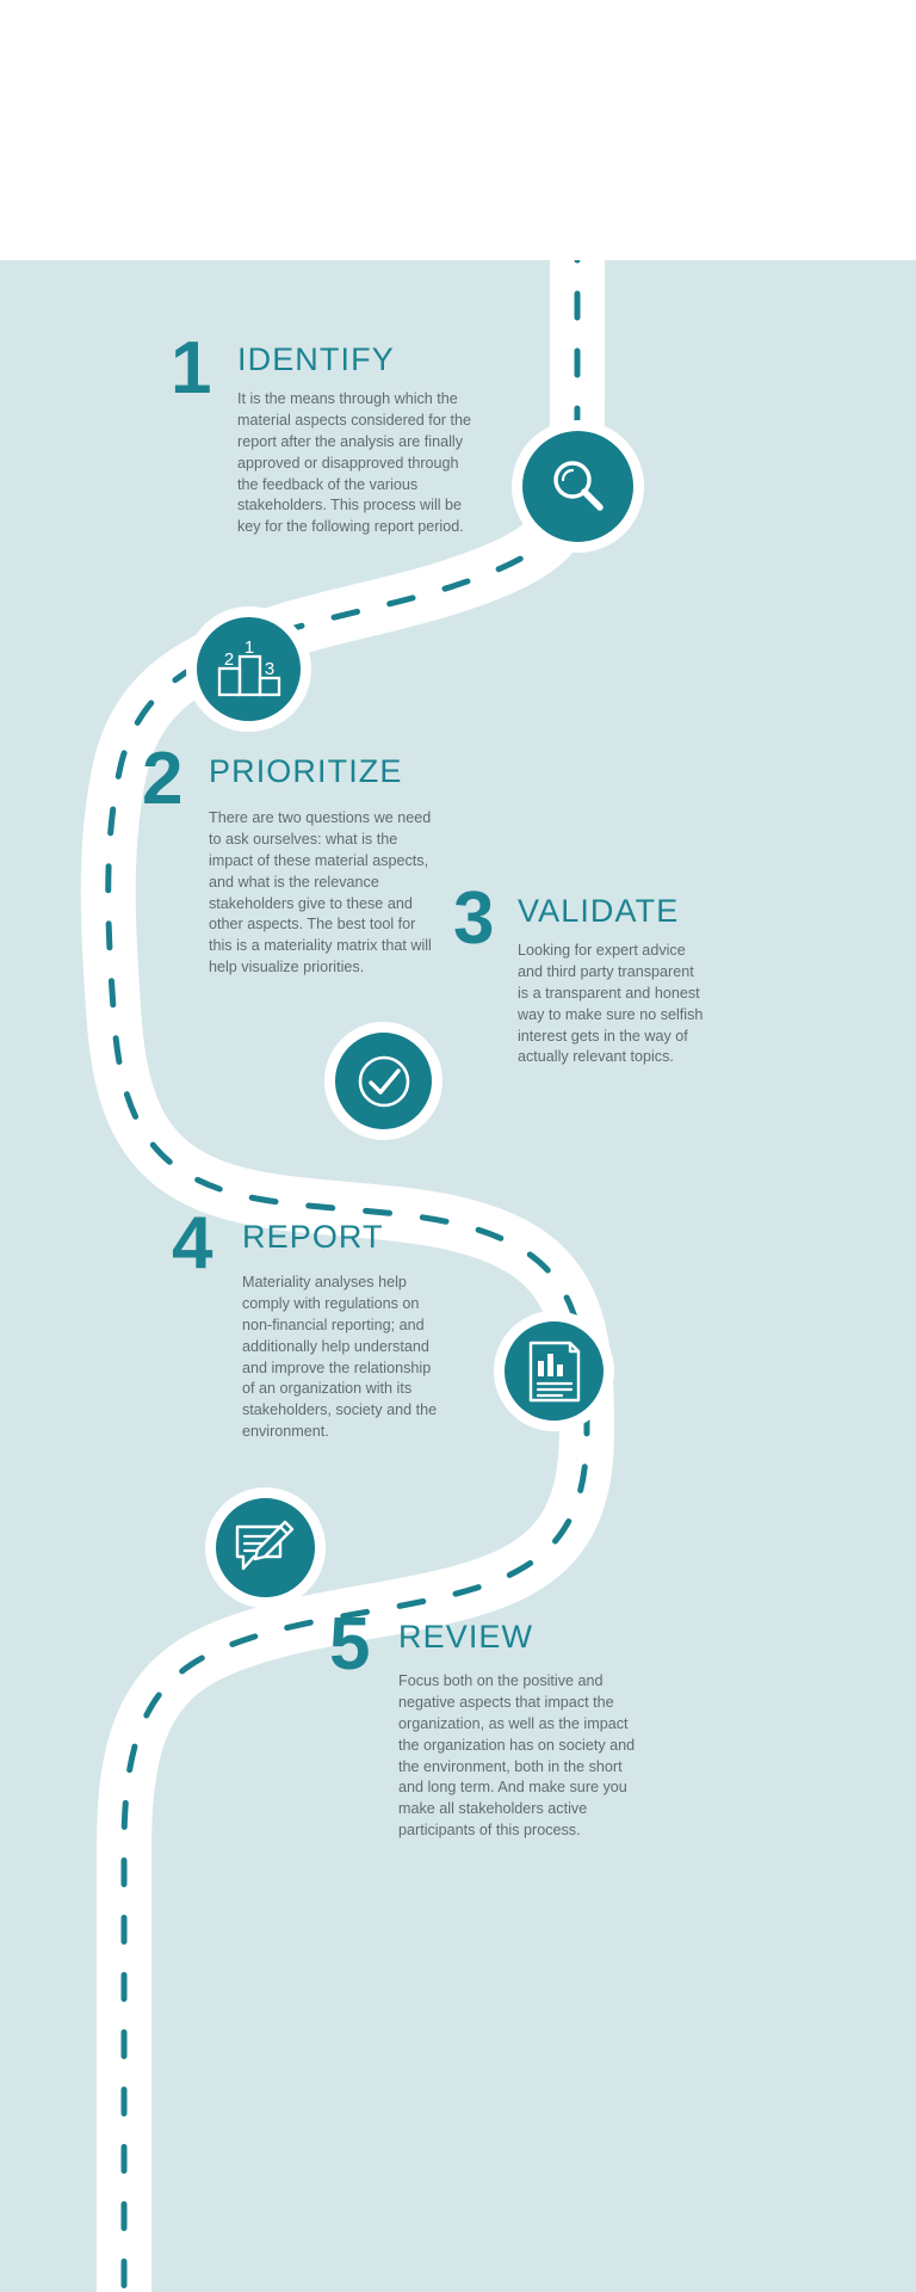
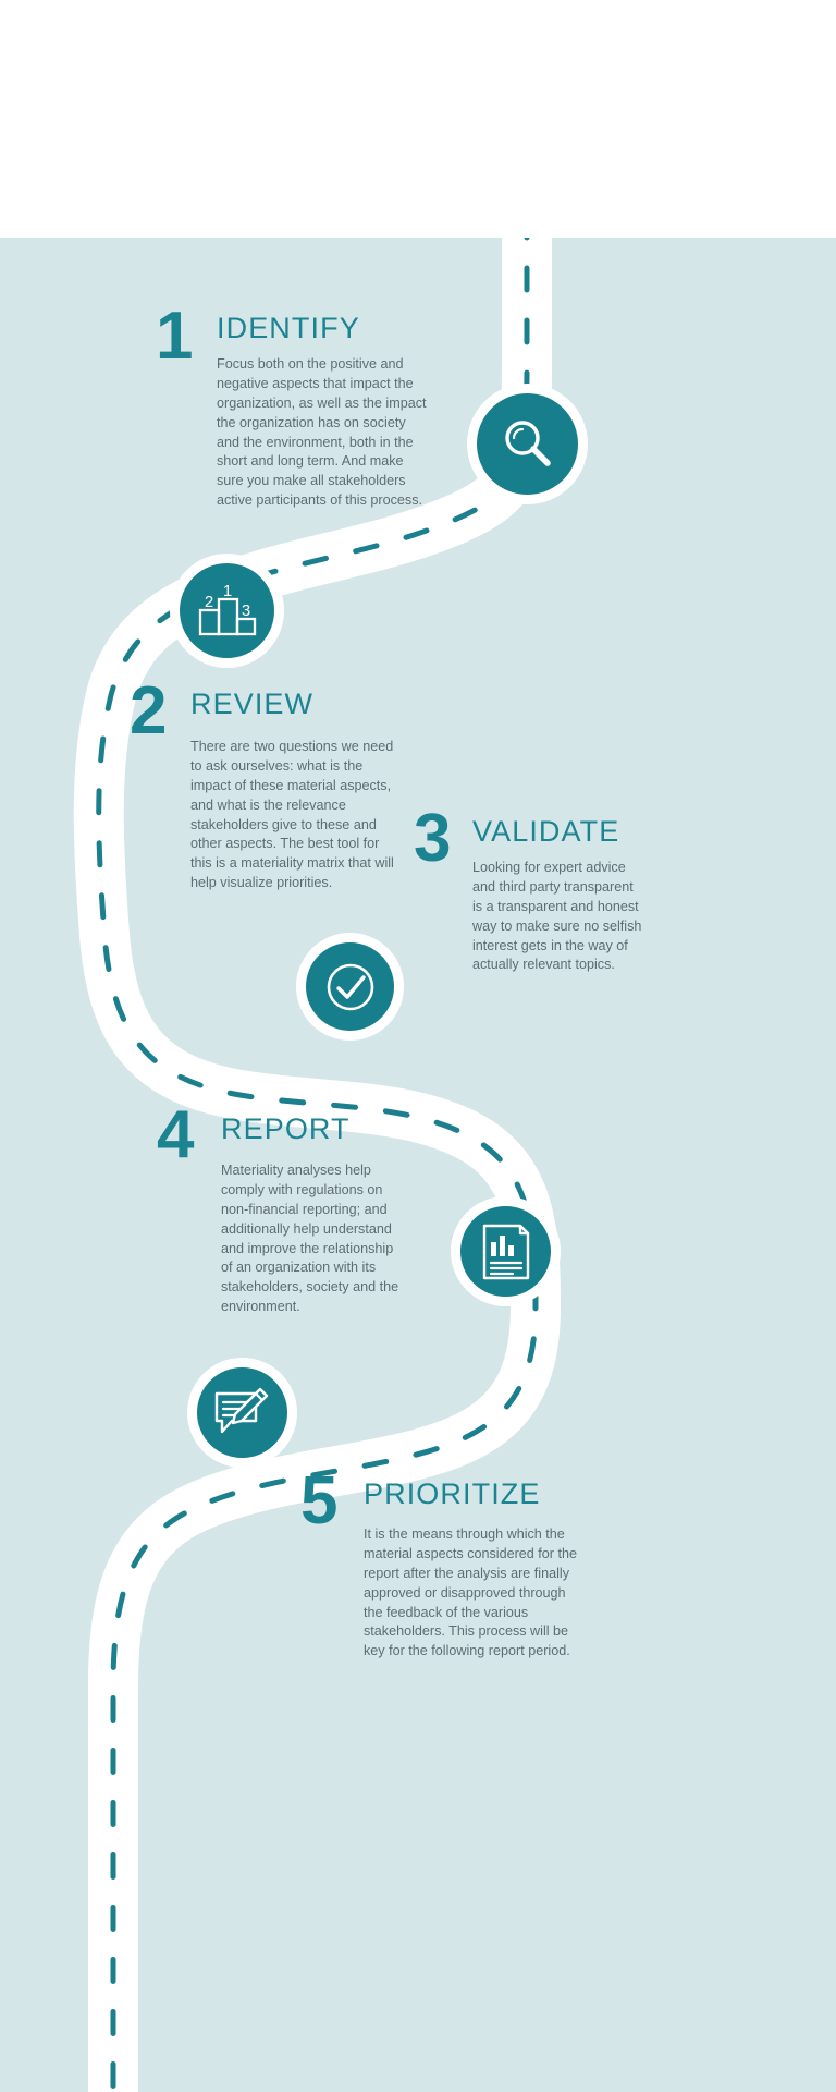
  1
  IDENTIFY
- It is the means through which the material aspects considered for the report after the analysis are finally approved or disapproved through the feedback of the various stakeholders. This process will be key for the following report period.
+ Focus both on the positive and negative aspects that impact the organization, as well as the impact the organization has on society and the environment, both in the short and long term. And make sure you make all stakeholders active participants of this process.
  2
- PRIORITIZE
+ REVIEW
  There are two questions we need to ask ourselves: what is the impact of these material aspects, and what is the relevance stakeholders give to these and other aspects. The best tool for this is a materiality matrix that will help visualize priorities.
  3
  VALIDATE
  Looking for expert advice and third party transparent is a transparent and honest way to make sure no selfish interest gets in the way of actually relevant topics.
  4
  REPORT
  Materiality analyses help comply with regulations on non-financial reporting; and additionally help understand and improve the relationship of an organization with its stakeholders, society and the environment.
  5
- REVIEW
+ PRIORITIZE
- Focus both on the positive and negative aspects that impact the organization, as well as the impact the organization has on society and the environment, both in the short and long term. And make sure you make all stakeholders active participants of this process.
+ It is the means through which the material aspects considered for the report after the analysis are finally approved or disapproved through the feedback of the various stakeholders. This process will be key for the following report period.
  2
  1
  3
